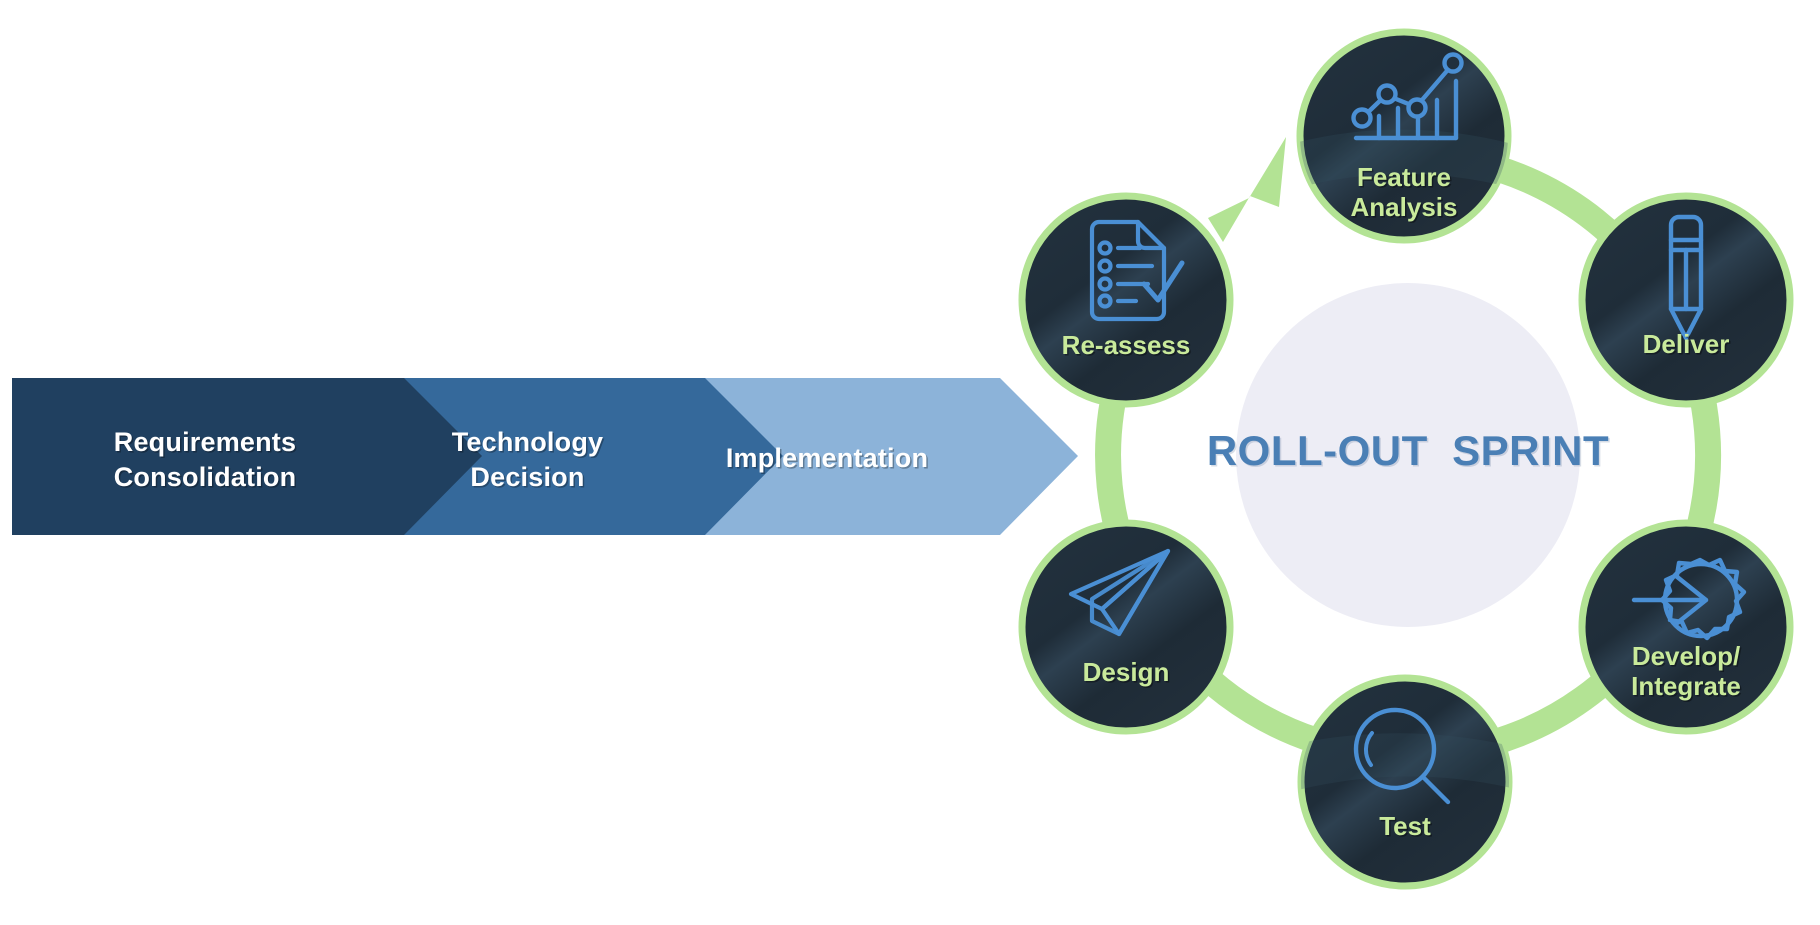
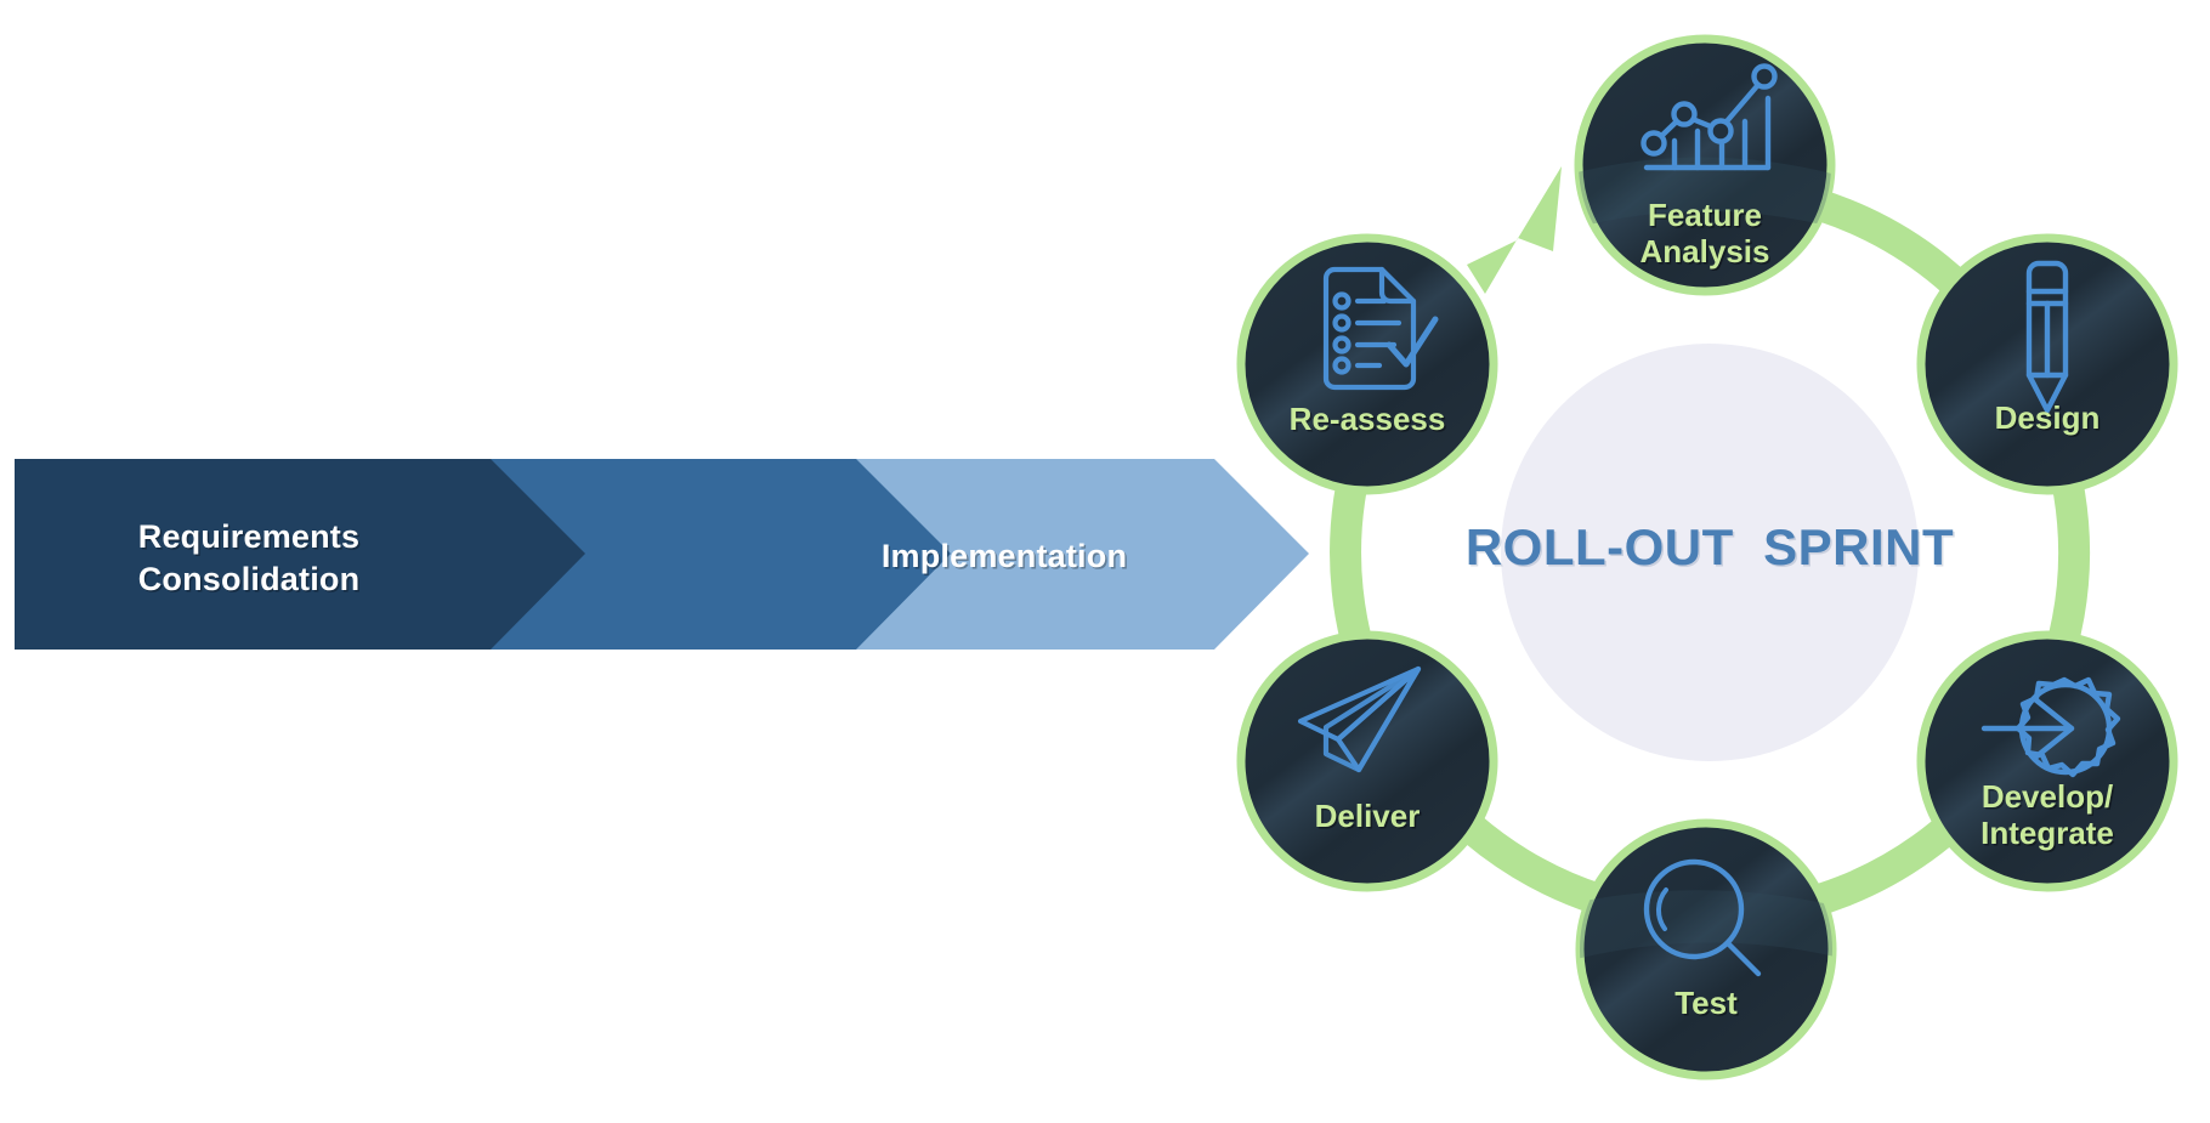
  Requirements
  Consolidation
- Technology
- Decision
  Implementation
  Feature
  Analysis
- Deliver
+ Design
  Develop/
  Integrate
  Test
- Design
+ Deliver
  Re-assess
  ROLL-OUT SPRINT
